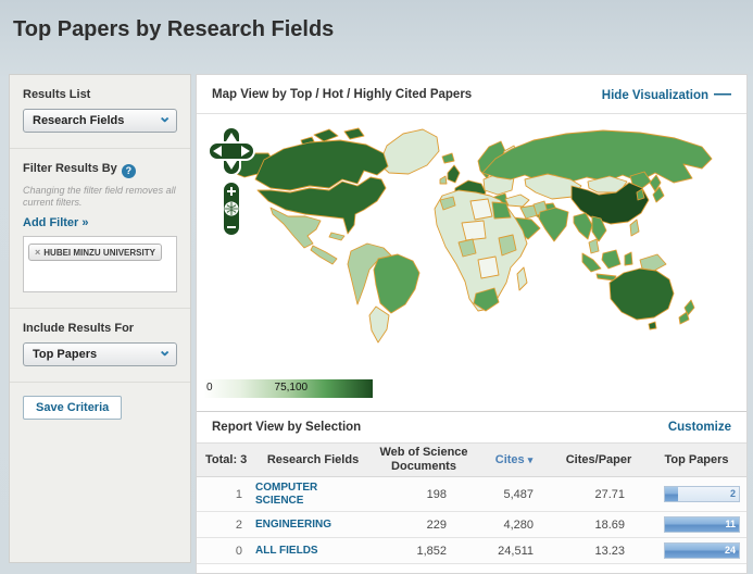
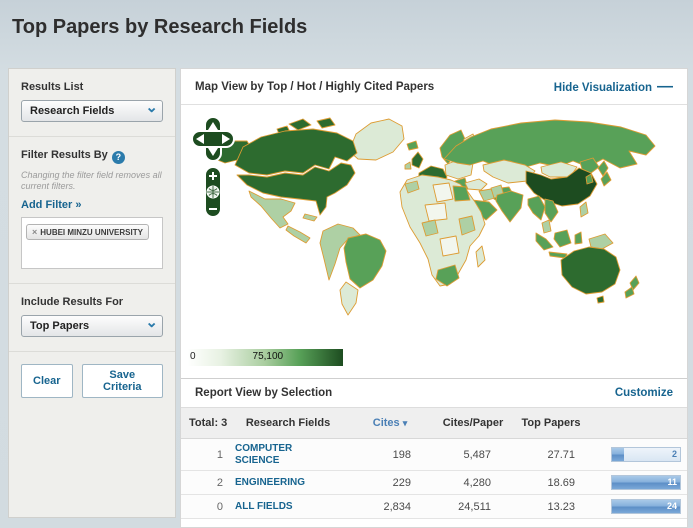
  Top Papers by Research Fields
  Results List
  Research Fields
  ⌄
  Filter Results By ?
  Changing the filter field removes all current filters.
  Add Filter »
  × HUBEI MINZU UNIVERSITY
  Include Results For
  Top Papers
  ⌄
+ Clear
  Save Criteria
  Map View by Top / Hot / Highly Cited Papers
  Hide Visualization —
  0
  75,100
  Report View by Selection
  Customize
  Total: 3
  Research Fields
- Web of Science Documents
  Cites ▾
  Cites/Paper
  Top Papers
  1
  COMPUTER SCIENCE
  198
  5,487
  27.71
  2
  2
  ENGINEERING
  229
  4,280
  18.69
  11
  0
  ALL FIELDS
- 1,852
+ 2,834
  24,511
  13.23
  24
